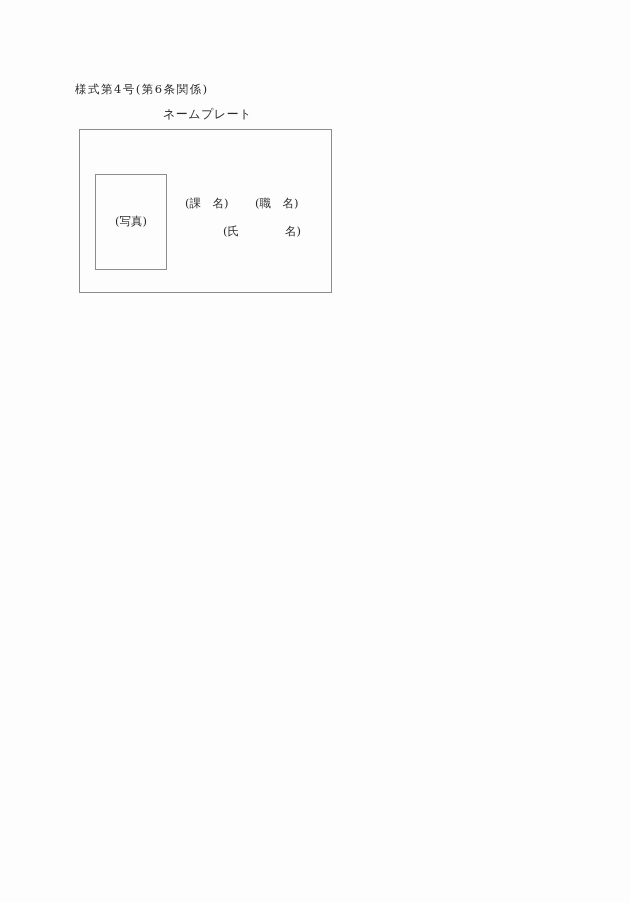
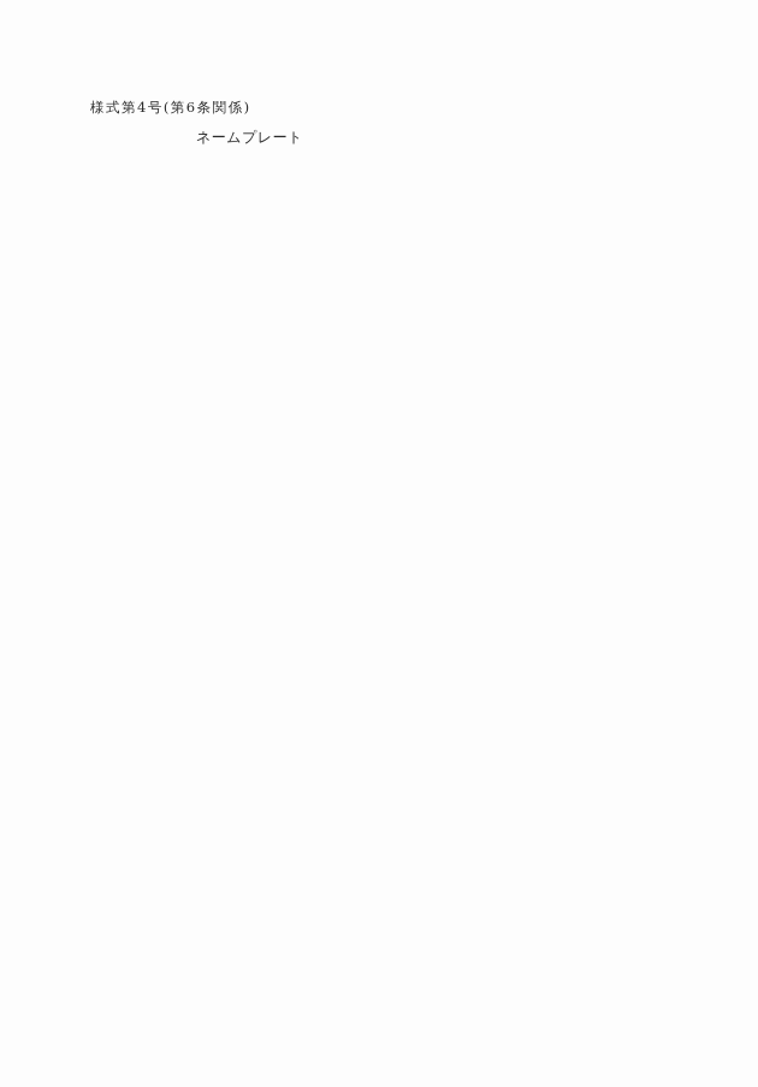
  様式第4号(第6条関係)
  ネームプレート
- (写真)
- (課 名)
- (職 名)
- (氏 名)
